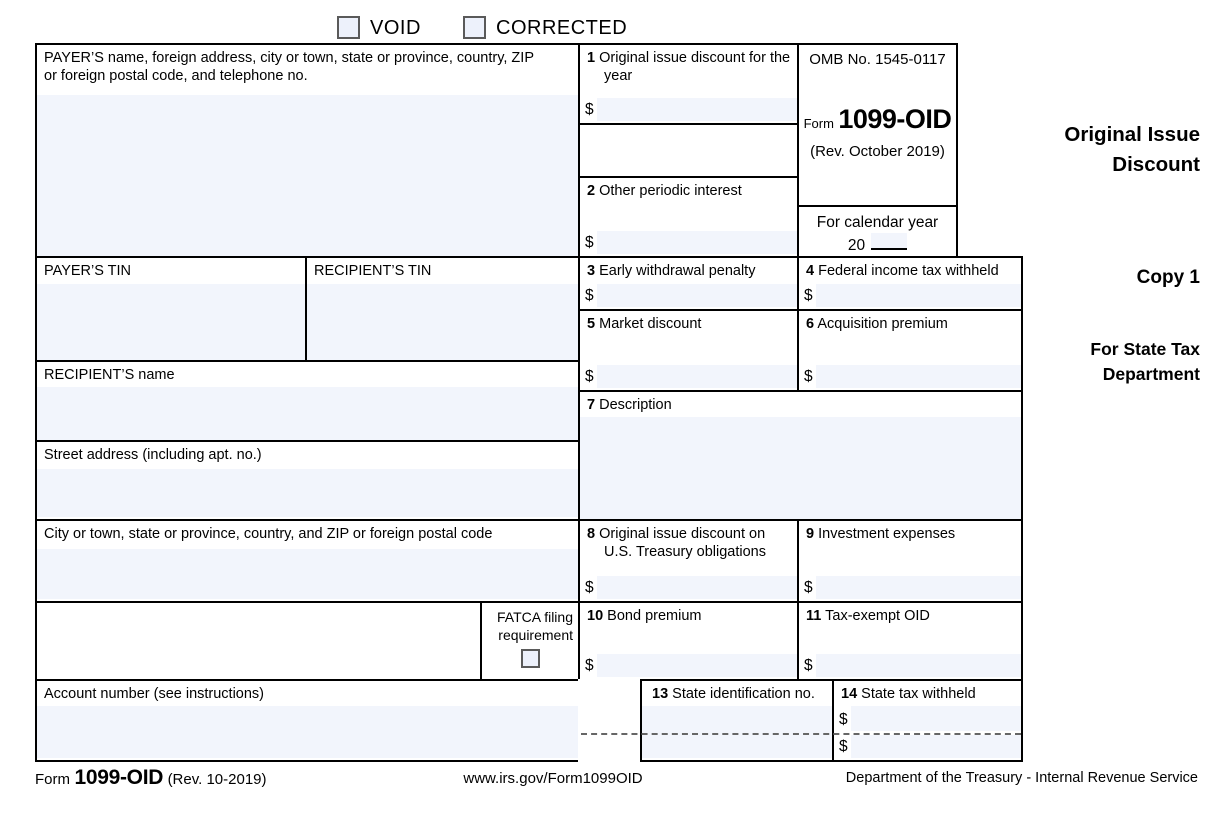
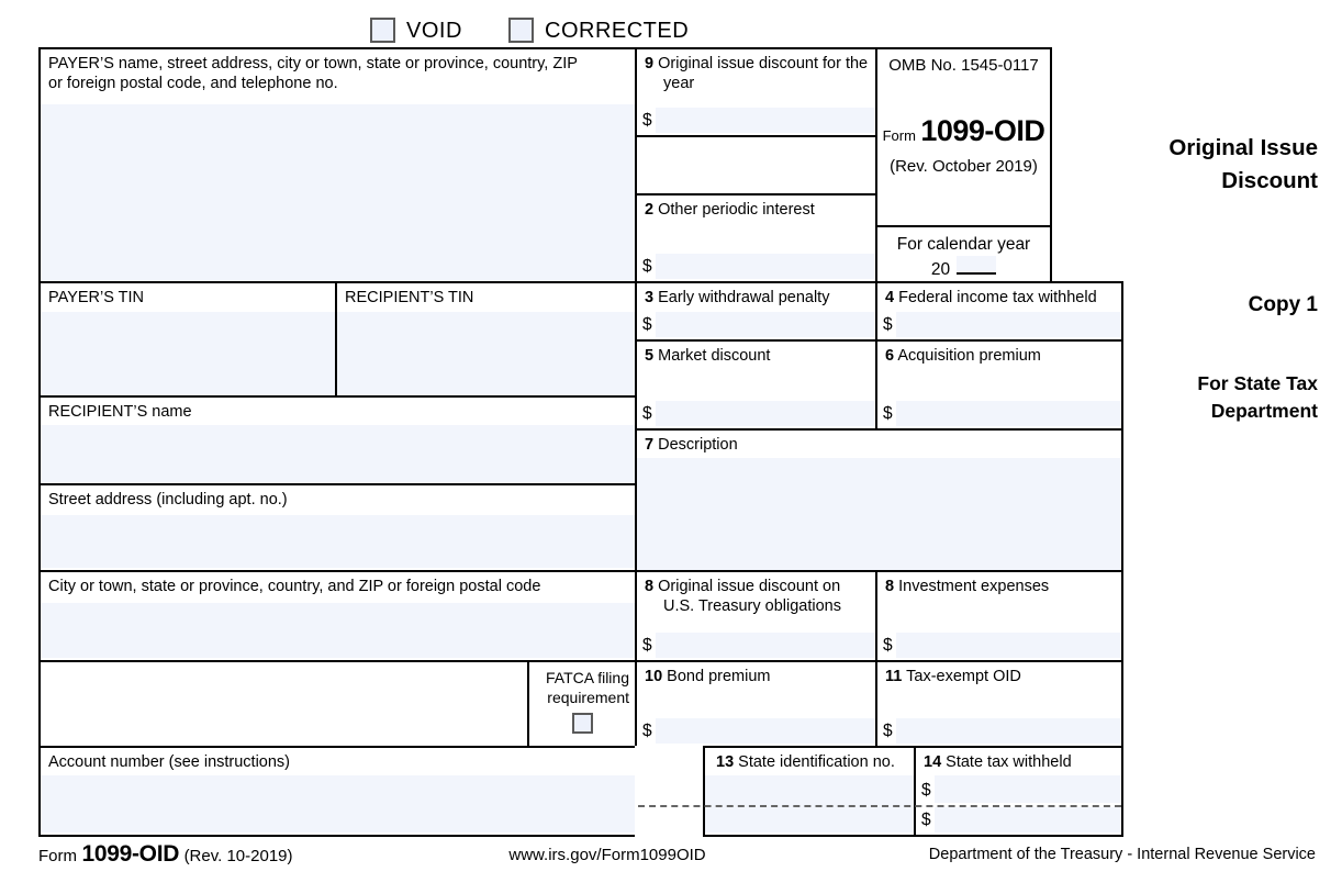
  VOID
  CORRECTED
- PAYER’S name, foreign address, city or town, state or province, country, ZIP or foreign postal code, and telephone no.
+ PAYER’S name, street address, city or town, state or province, country, ZIP or foreign postal code, and telephone no.
- 1 Original issue discount for the year
+ 9 Original issue discount for the year
  $
  2 Other periodic interest
  $
  OMB No. 1545-0117
  Form 1099-OID
  (Rev. October 2019)
  For calendar year
  20
  PAYER’S TIN
  RECIPIENT’S TIN
  3 Early withdrawal penalty
  $
  4 Federal income tax withheld
  $
  5 Market discount
  $
  6 Acquisition premium
  $
  RECIPIENT’S name
  7 Description
  Street address (including apt. no.)
  City or town, state or province, country, and ZIP or foreign postal code
  8 Original issue discount on U.S. Treasury obligations
  $
- 9 Investment expenses
+ 8 Investment expenses
  $
  FATCA filing
  requirement
  10 Bond premium
  $
  11 Tax-exempt OID
  $
  Account number (see instructions)
  13 State identification no.
  14 State tax withheld
  $
  $
  Original Issue
  Discount
  Copy 1
  For State Tax
  Department
  Form 1099-OID (Rev. 10-2019)
  www.irs.gov/Form1099OID
  Department of the Treasury - Internal Revenue Service
